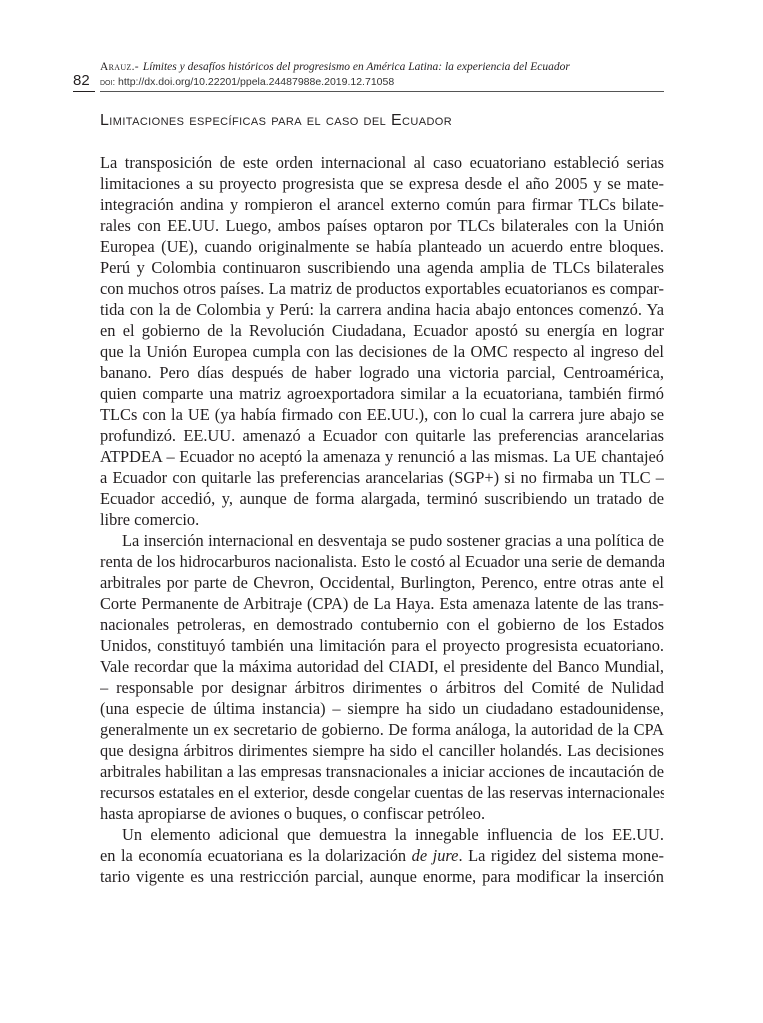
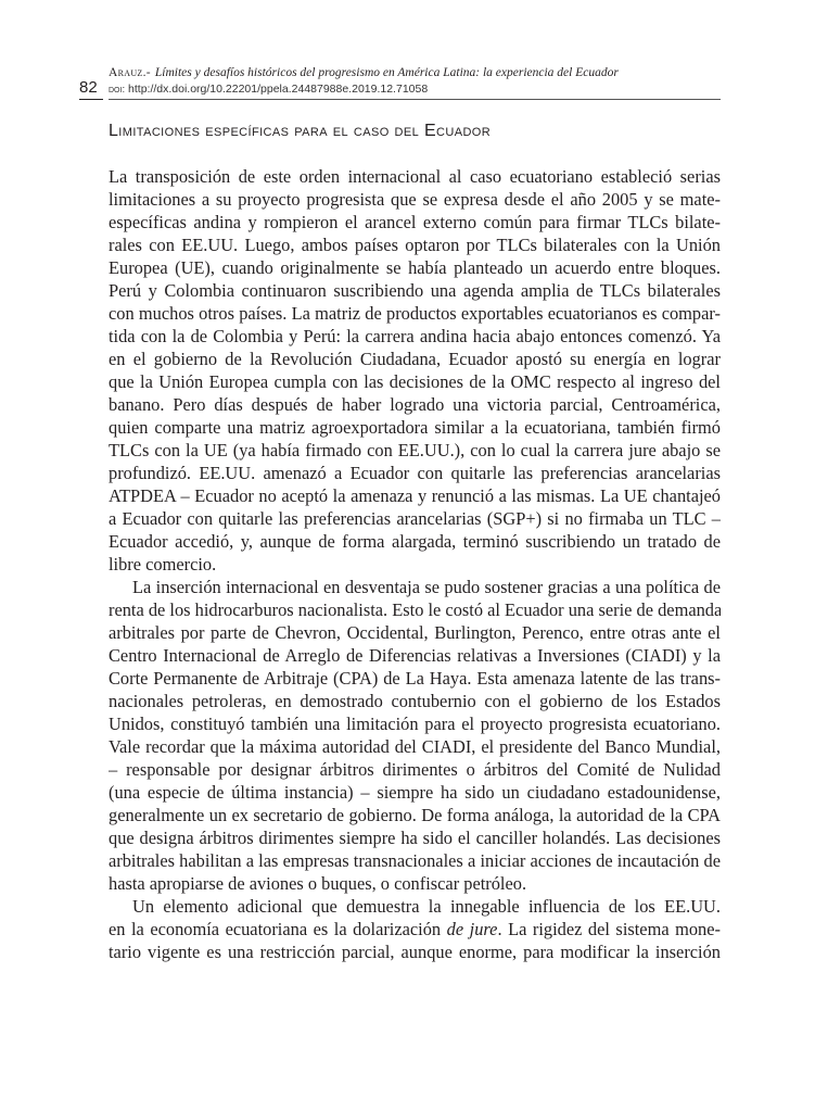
  82
  Arauz.- Límites y desafíos históricos del progresismo en América Latina: la experiencia del Ecuador
  doi: http://dx.doi.org/10.22201/ppela.24487988e.2019.12.71058
  Limitaciones específicas para el caso del Ecuador
  La transposición de este orden internacional al caso ecuatoriano estableció serias
  limitaciones a su proyecto progresista que se expresa desde el año 2005 y se mate-
- integración andina y rompieron el arancel externo común para firmar TLCs bilate-
+ específicas andina y rompieron el arancel externo común para firmar TLCs bilate-
  rales con EE.UU. Luego, ambos países optaron por TLCs bilaterales con la Unión
  Europea (UE), cuando originalmente se había planteado un acuerdo entre bloques.
  Perú y Colombia continuaron suscribiendo una agenda amplia de TLCs bilaterales
  con muchos otros países. La matriz de productos exportables ecuatorianos es compar-
  tida con la de Colombia y Perú: la carrera andina hacia abajo entonces comenzó. Ya
  en el gobierno de la Revolución Ciudadana, Ecuador apostó su energía en lograr
  que la Unión Europea cumpla con las decisiones de la OMC respecto al ingreso del
  banano. Pero días después de haber logrado una victoria parcial, Centroamérica,
  quien comparte una matriz agroexportadora similar a la ecuatoriana, también firmó
  TLCs con la UE (ya había firmado con EE.UU.), con lo cual la carrera jure abajo se
  profundizó. EE.UU. amenazó a Ecuador con quitarle las preferencias arancelarias
  ATPDEA – Ecuador no aceptó la amenaza y renunció a las mismas. La UE chantajeó
  a Ecuador con quitarle las preferencias arancelarias (SGP+) si no firmaba un TLC –
  Ecuador accedió, y, aunque de forma alargada, terminó suscribiendo un tratado de
  libre comercio.
  La inserción internacional en desventaja se pudo sostener gracias a una política de
  renta de los hidrocarburos nacionalista. Esto le costó al Ecuador una serie de demanda
  arbitrales por parte de Chevron, Occidental, Burlington, Perenco, entre otras ante el
+ Centro Internacional de Arreglo de Diferencias relativas a Inversiones (CIADI) y la
  Corte Permanente de Arbitraje (CPA) de La Haya. Esta amenaza latente de las trans-
  nacionales petroleras, en demostrado contubernio con el gobierno de los Estados
  Unidos, constituyó también una limitación para el proyecto progresista ecuatoriano.
  Vale recordar que la máxima autoridad del CIADI, el presidente del Banco Mundial,
  – responsable por designar árbitros dirimentes o árbitros del Comité de Nulidad
  (una especie de última instancia) – siempre ha sido un ciudadano estadounidense,
  generalmente un ex secretario de gobierno. De forma análoga, la autoridad de la CPA
  que designa árbitros dirimentes siempre ha sido el canciller holandés. Las decisiones
  arbitrales habilitan a las empresas transnacionales a iniciar acciones de incautación de
- recursos estatales en el exterior, desde congelar cuentas de las reservas internacionales
  hasta apropiarse de aviones o buques, o confiscar petróleo.
  Un elemento adicional que demuestra la innegable influencia de los EE.UU.
  en la economía ecuatoriana es la dolarización de jure. La rigidez del sistema mone-
  tario vigente es una restricción parcial, aunque enorme, para modificar la inserción
